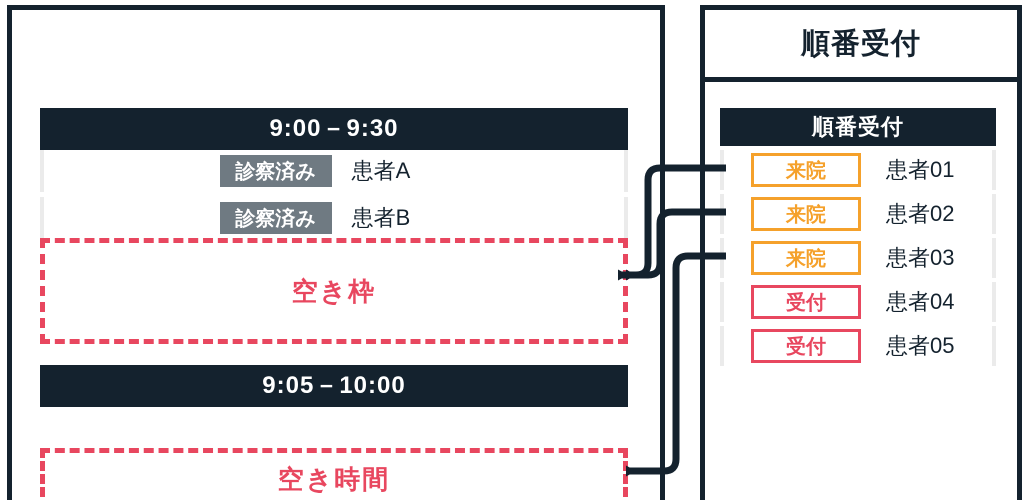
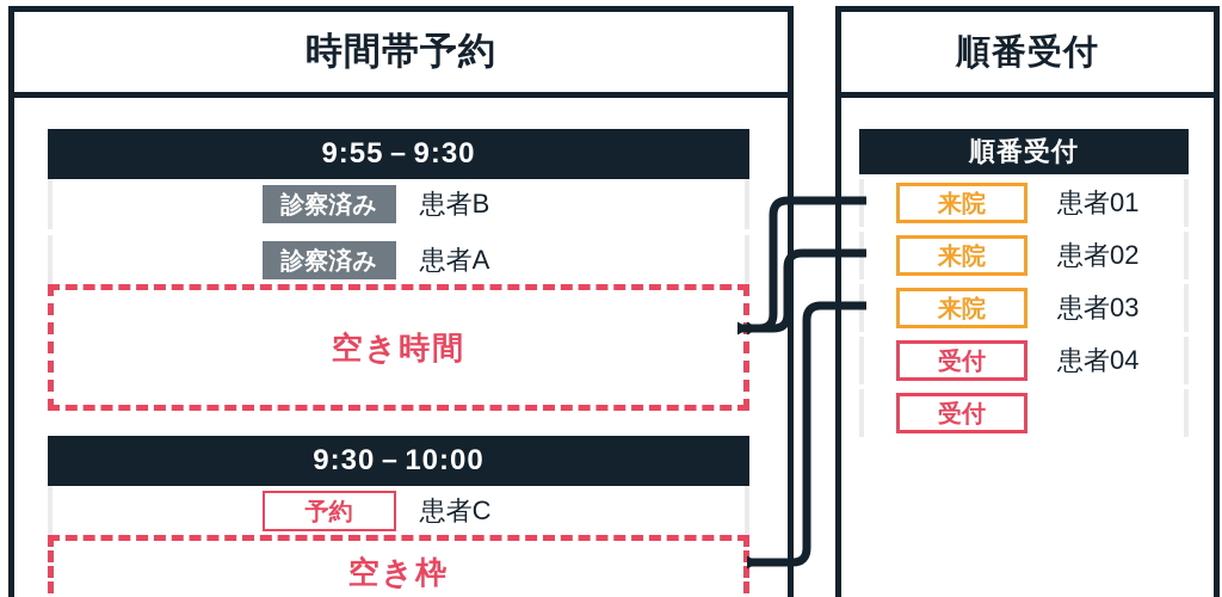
+ 時間帯予約
- 9:00－9:30
+ 9:55－9:30
  診察済み
- 患者A
+ 患者B
  診察済み
- 患者B
+ 患者A
- 空き枠
+ 空き時間
- 9:05－10:00
+ 9:30－10:00
+ 予約
+ 患者C
- 空き時間
+ 空き枠
  順番受付
  順番受付
  来院
  患者01
  来院
  患者02
  来院
  患者03
  受付
  患者04
  受付
- 患者05
